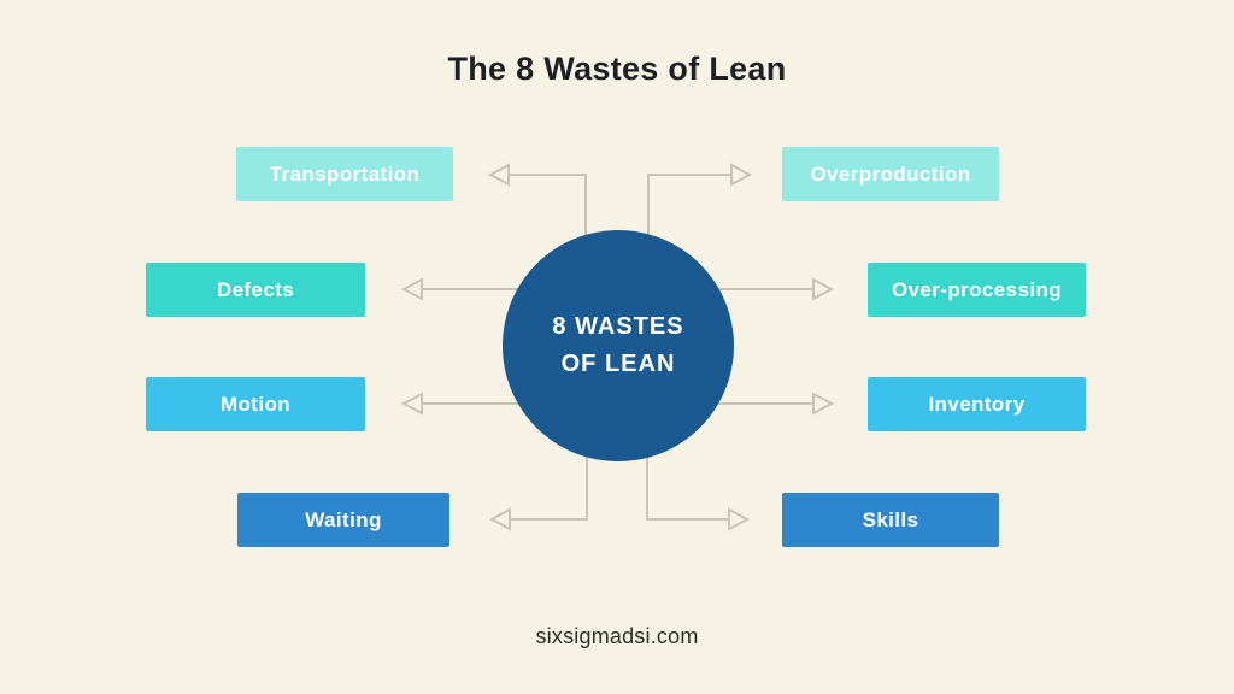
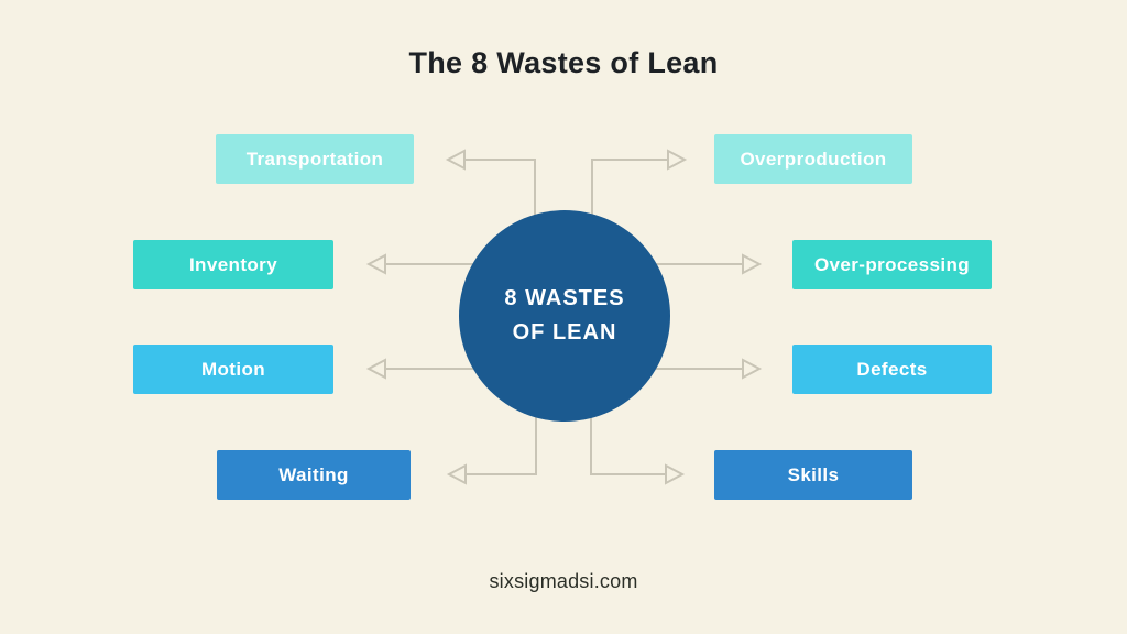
  The 8 Wastes of Lean
  Transportation
  Overproduction
- Defects
+ Inventory
  Over-processing
  Motion
- Inventory
+ Defects
  Waiting
  Skills
  8 WASTES
  OF LEAN
  sixsigmadsi.com
